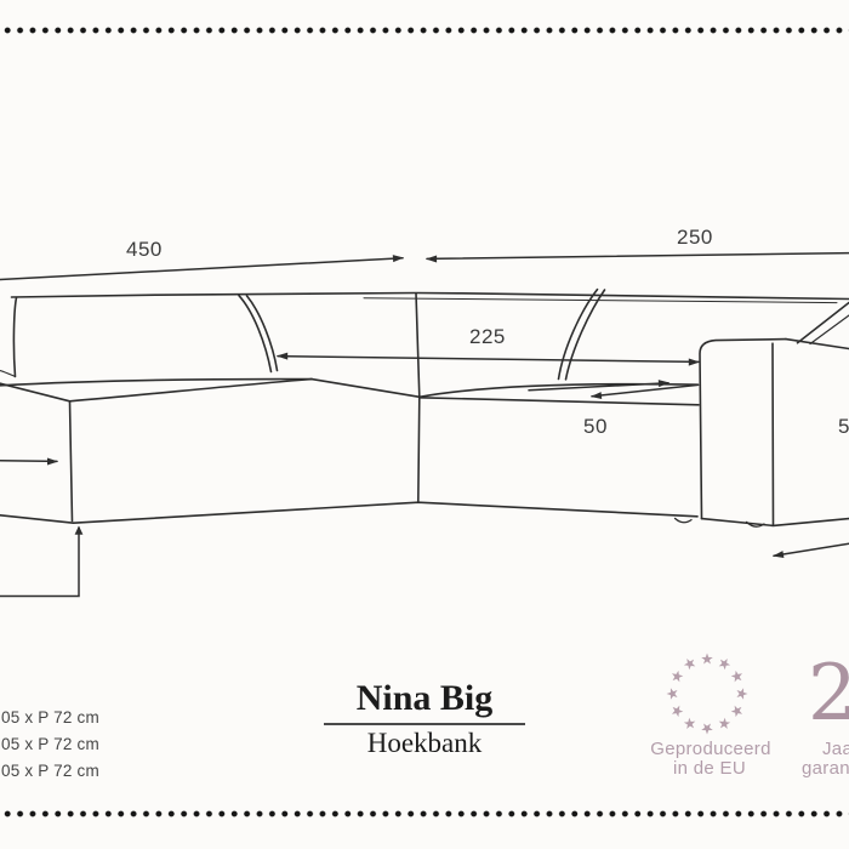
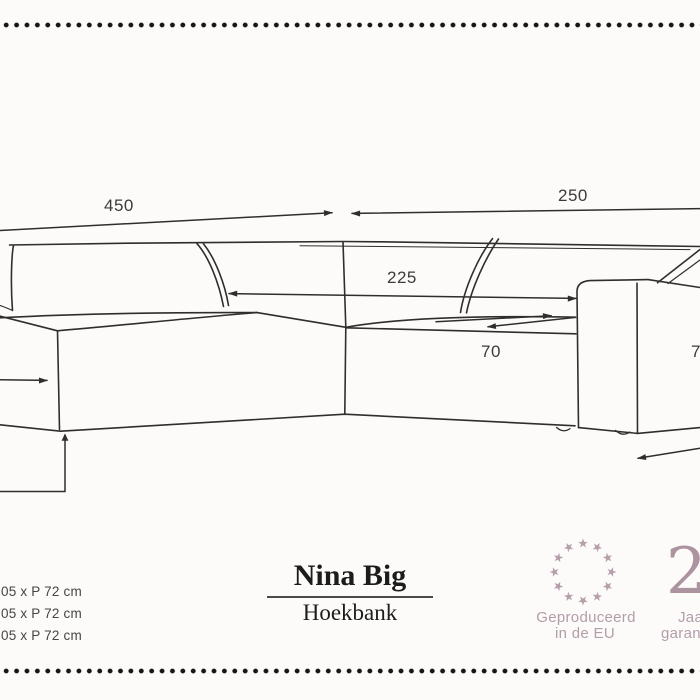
  450
  250
  225
- 50
+ 70
- 5
+ 7
  05 x P 72 cm
  05 x P 72 cm
  05 x P 72 cm
  Nina Big
  Hoekbank
  Geproduceerd
  in de EU
  2
  Jaa
  garan
